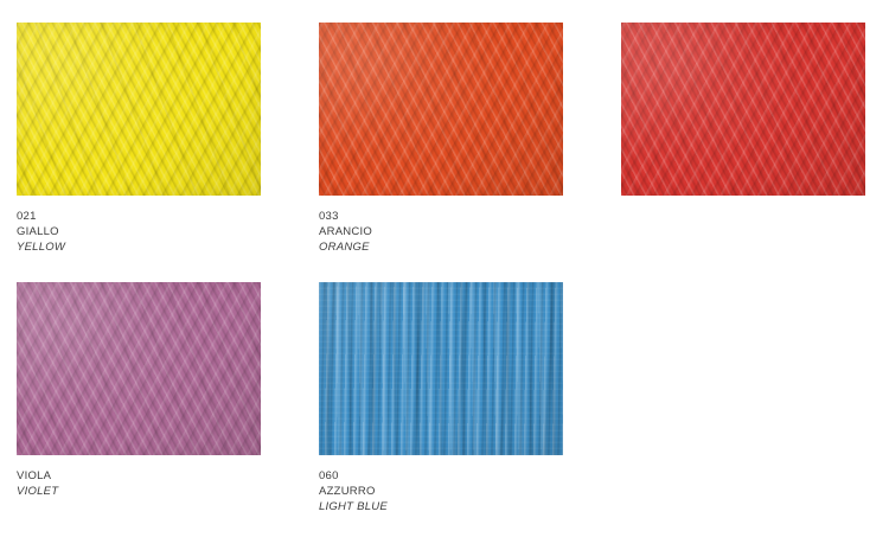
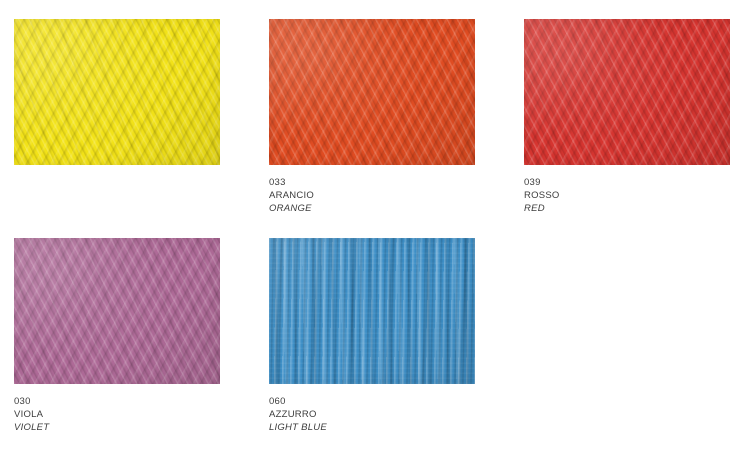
- 021
- GIALLO
- YELLOW
  033
  ARANCIO
  ORANGE
+ 039
+ ROSSO
+ RED
+ 030
  VIOLA
  VIOLET
  060
  AZZURRO
  LIGHT BLUE
